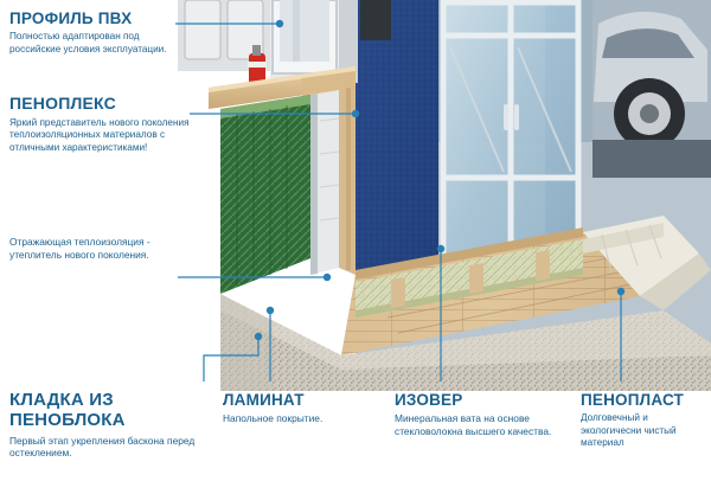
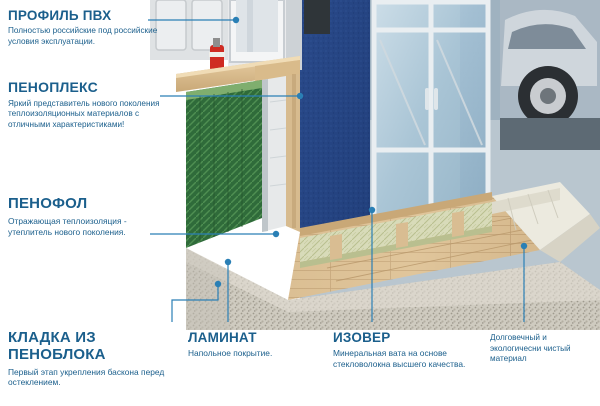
  ПРОФИЛЬ ПВХ
- Полностью адаптирован под российские условия эксплуатации.
+ Полностью российские под российские условия эксплуатации.
  ПЕНОПЛЕКС
  Яркий представитель нового поколения теплоизоляционных материалов с отличными характеристиками!
+ ПЕНОФОЛ
  Отражающая теплоизоляция - утеплитель нового поколения.
  КЛАДКА ИЗ ПЕНОБЛОКА
  Первый этап укрепления баскона перед остеклением.
  ЛАМИНАТ
  Напольное покрытие.
  ИЗОВЕР
  Минеральная вата на основе стекловолокна высшего качества.
- ПЕНОПЛАСТ
  Долговечный и экологичесни чистый материал
